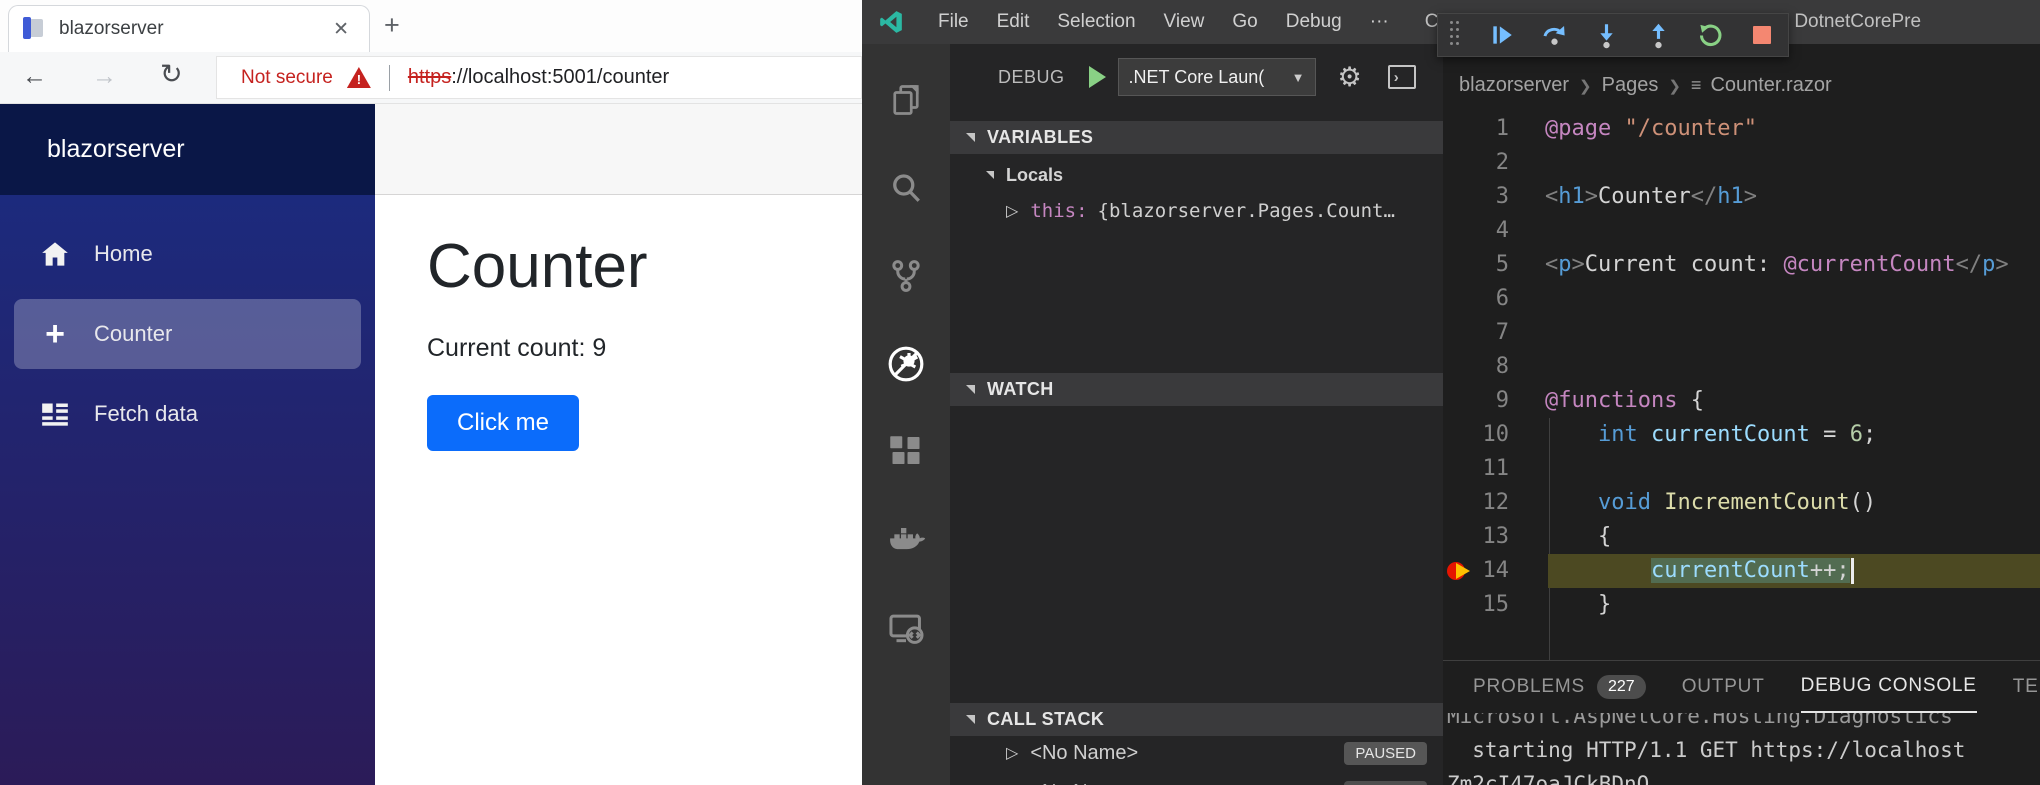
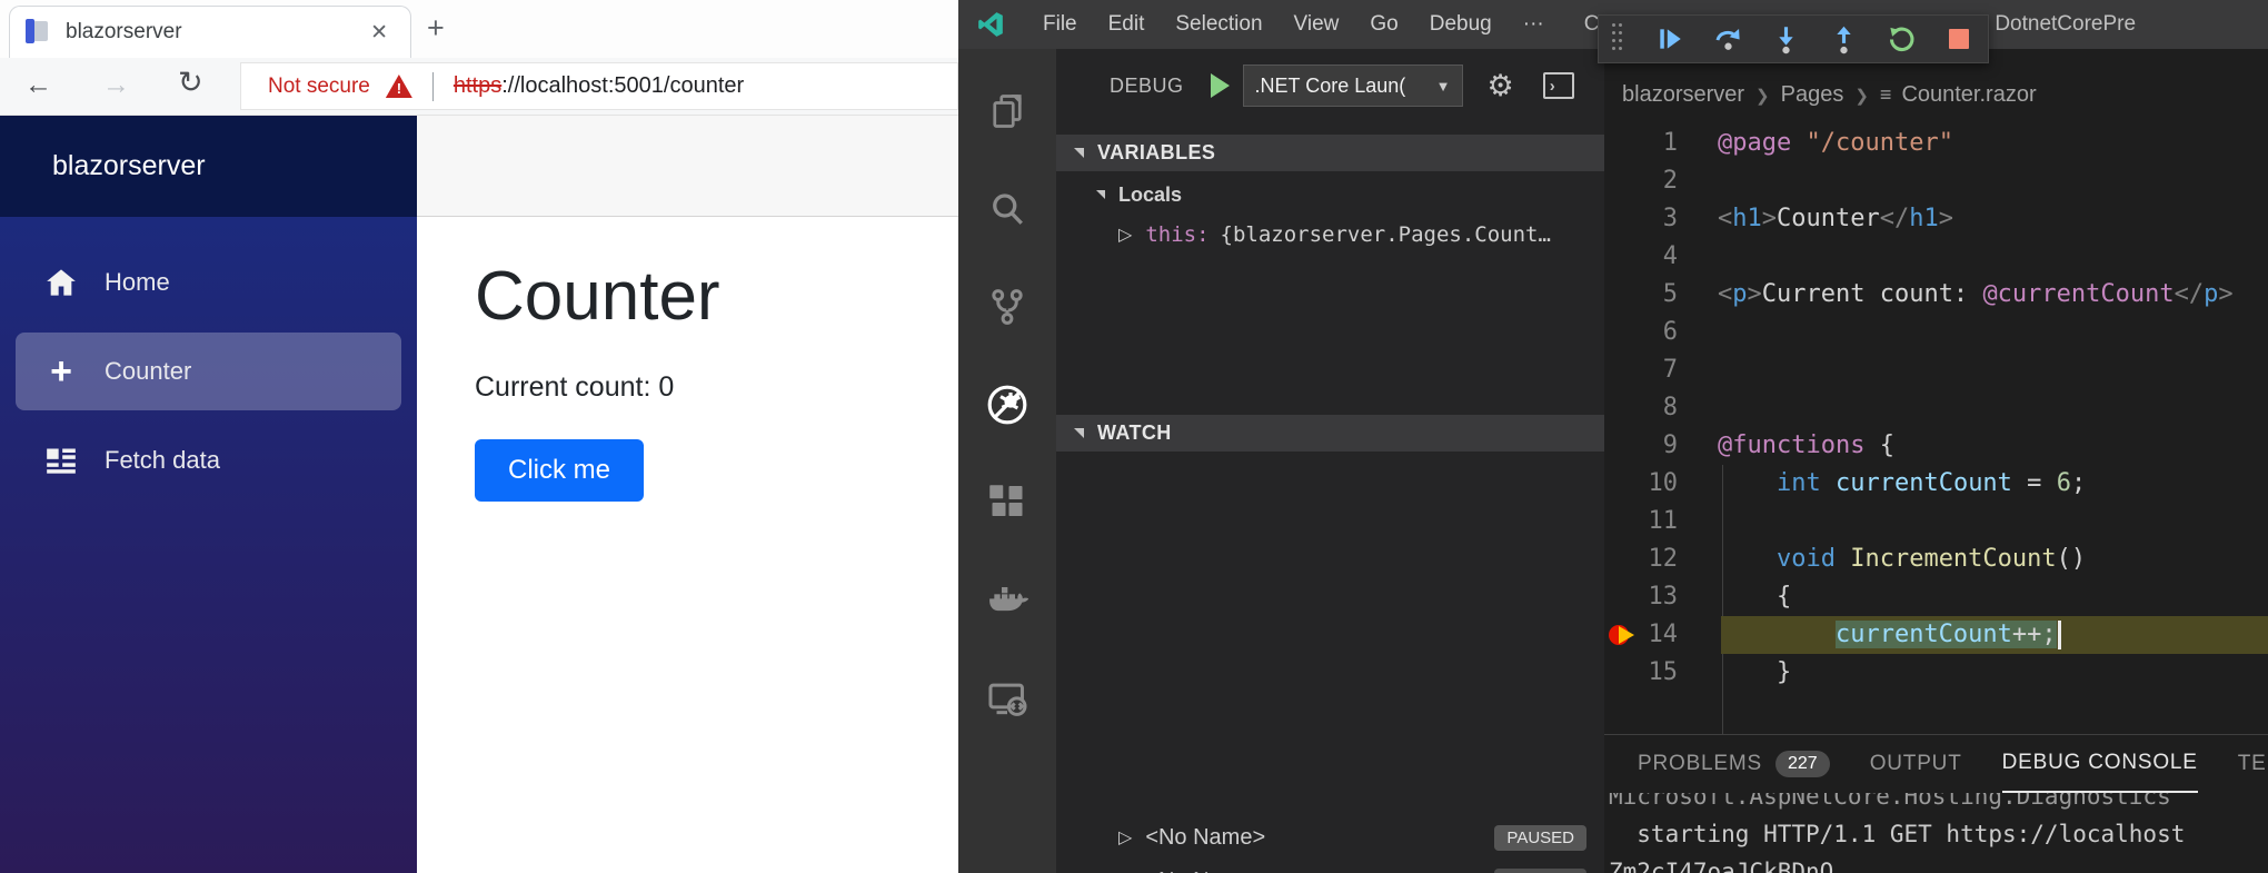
  blazorserver
  ✕
  +
  ←
  →
  ↻
  Not secure
  !
  https://localhost:5001/counter
  blazorserver
  Home
  +
  Counter
  Fetch data
  Counter
- Current count: 9
+ Current count: 0
  Click me
  File
  Edit
  Selection
  View
  Go
  Debug
  ···
  DEBUG
  .NET Core Laun(
  ▼
  ⚙
  ›
  VARIABLES
  Locals
  ▷
  this:
  {blazorserver.Pages.Count…
  WATCH
- CALL STACK
  ▷
  <No Name>
  PAUSED
  blazorserver
  ❯
  Pages
  ❯
  ≡
  Counter.razor
  1
  @page "/counter"
  2
  3
  <h1>Counter</h1>
  4
  5
  <p>Current count: @currentCount</p>
  6
  7
  8
  9
  @functions {
  10
  int currentCount = 6;
  11
  12
  void IncrementCount()
  13
  {
  14
  currentCount++;
  15
  }
  PROBLEMS
  227
  OUTPUT
  DEBUG CONSOLE
  Microsoft.AspNetCore.Hosting.Diagnostics
  starting HTTP/1.1 GET https://localhost
  Zm2cI47oaJCkBDnQ
